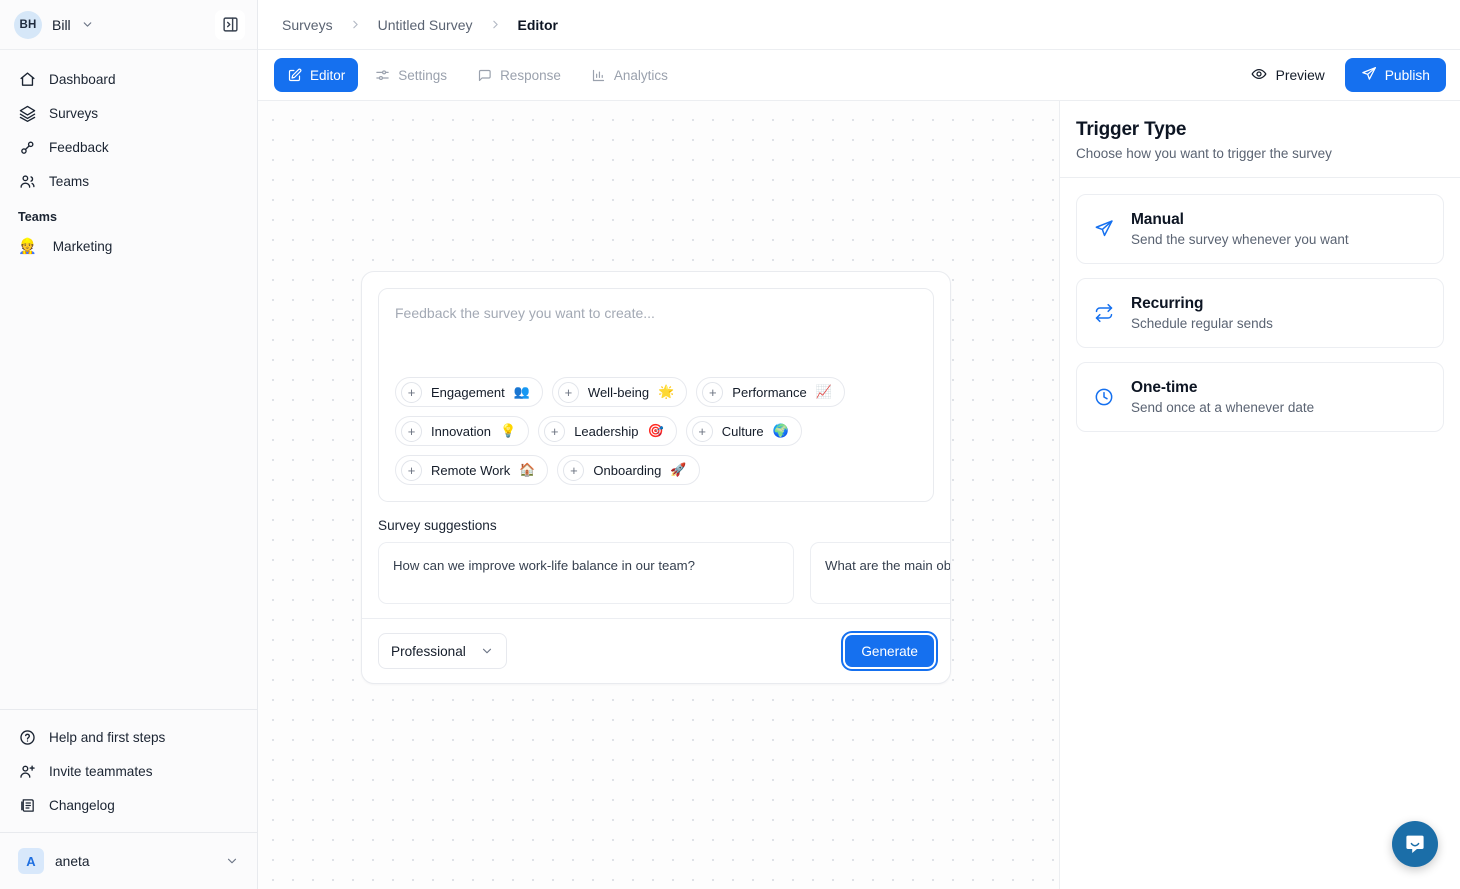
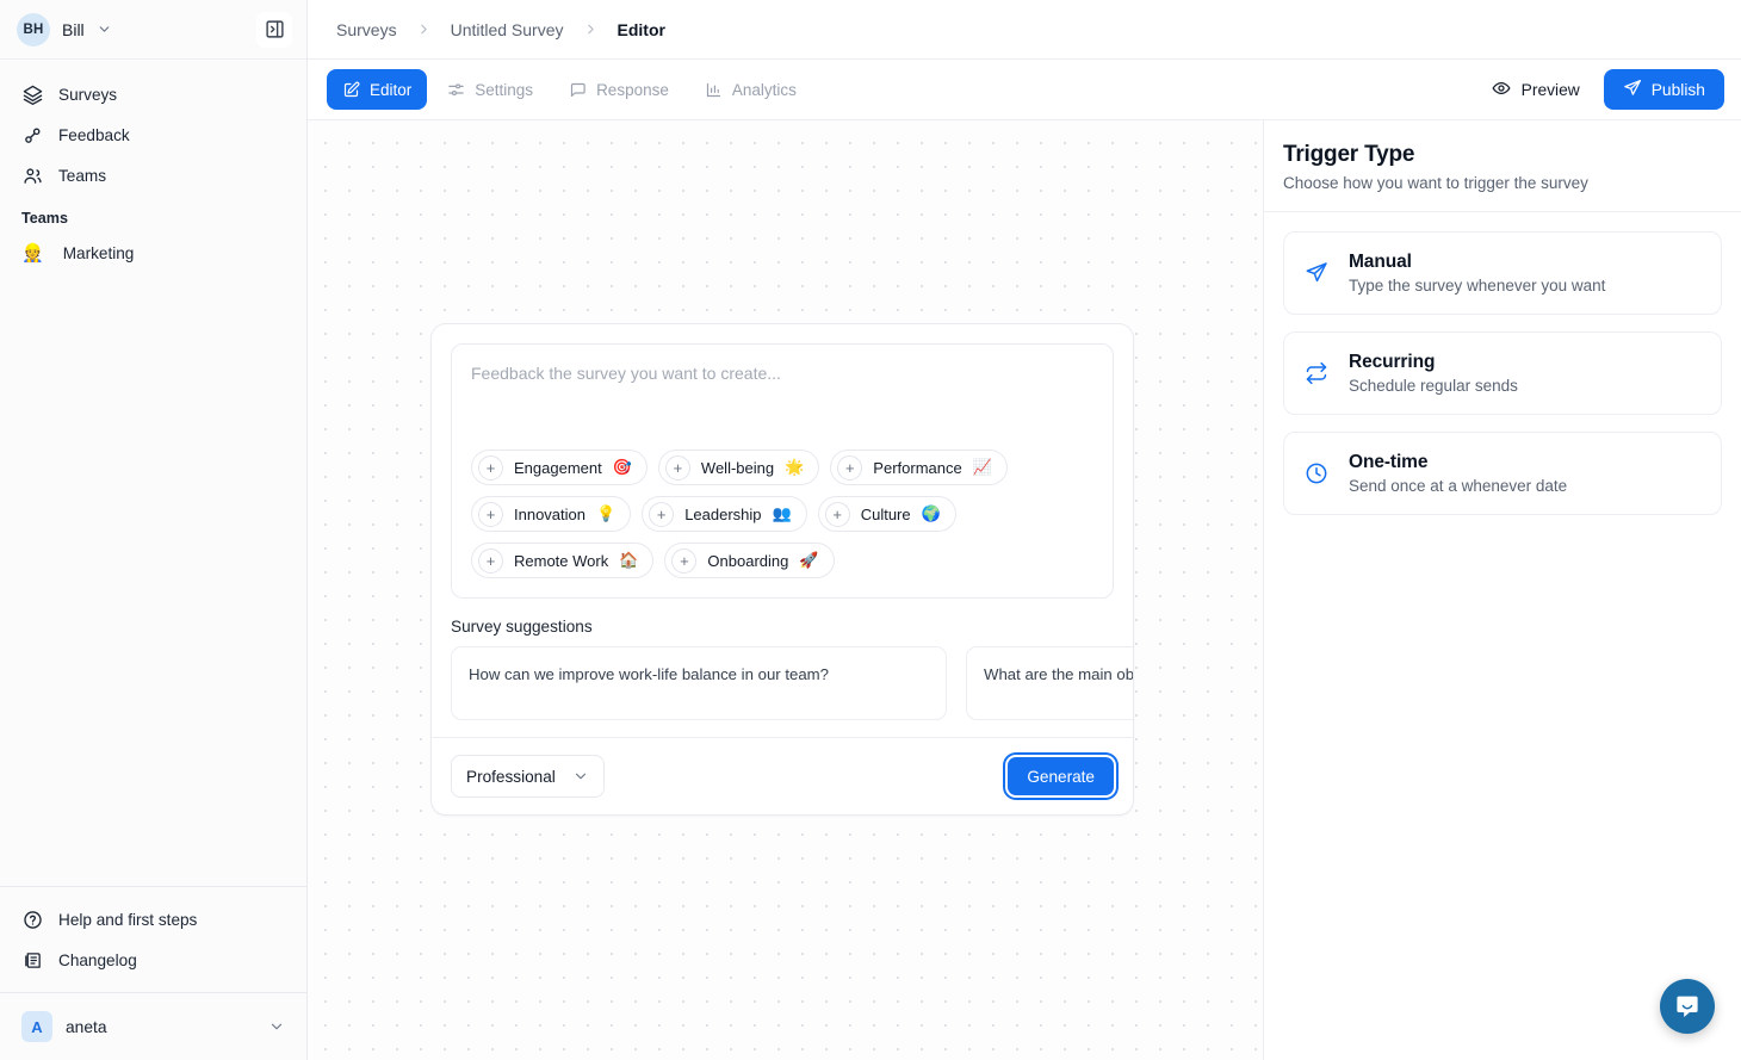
  BH
  Bill
- Dashboard
  Surveys
  Feedback
  Teams
  Teams
  👷
  Marketing
  Help and first steps
- Invite teammates
  Changelog
  A
  aneta
  Surveys
  Untitled Survey
  Editor
  Editor
  Settings
  Response
  Analytics
  Preview
  Publish
  Feedback the survey you want to create...
  +
  Engagement
- 👥
+ 🎯
  +
  Well-being
  🌟
  +
  Performance
  📈
  +
  Innovation
  💡
  +
  Leadership
- 🎯
+ 👥
  +
  Culture
  🌍
  +
  Remote Work
  🏠
  +
  Onboarding
  🚀
  Survey suggestions
  How can we improve work-life balance in our team?
  What are the main ob
  Professional
  Generate
  Trigger Type
  Choose how you want to trigger the survey
  Manual
- Send the survey whenever you want
+ Type the survey whenever you want
  Recurring
  Schedule regular sends
  One-time
  Send once at a whenever date
